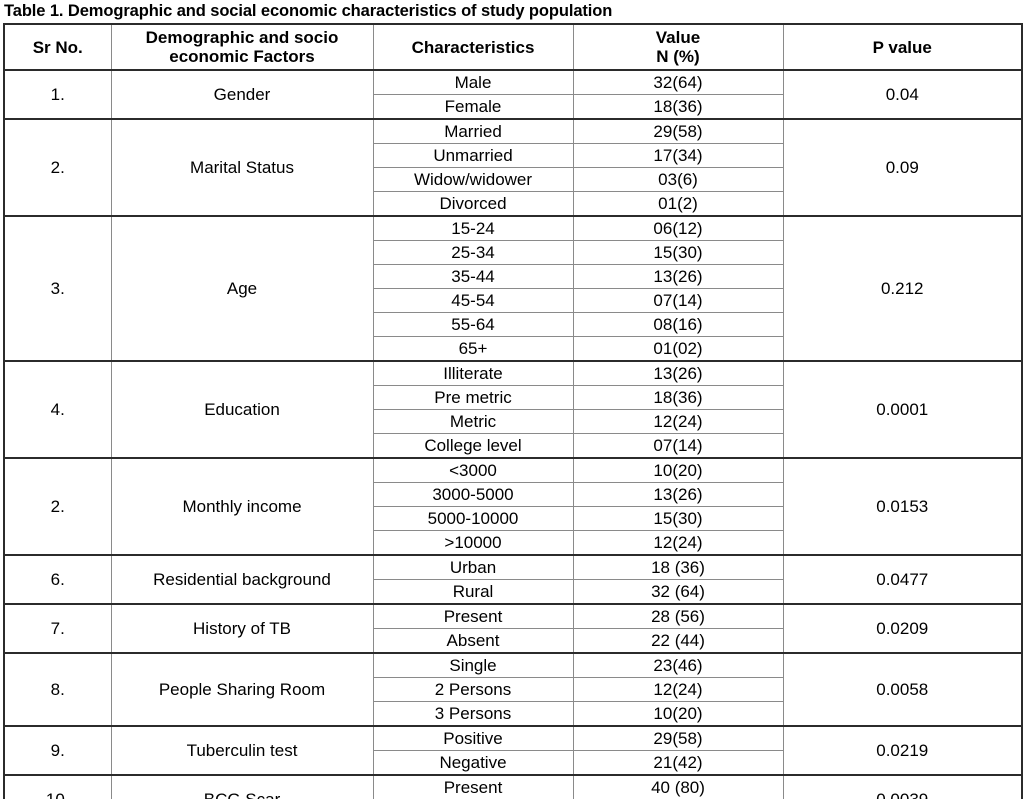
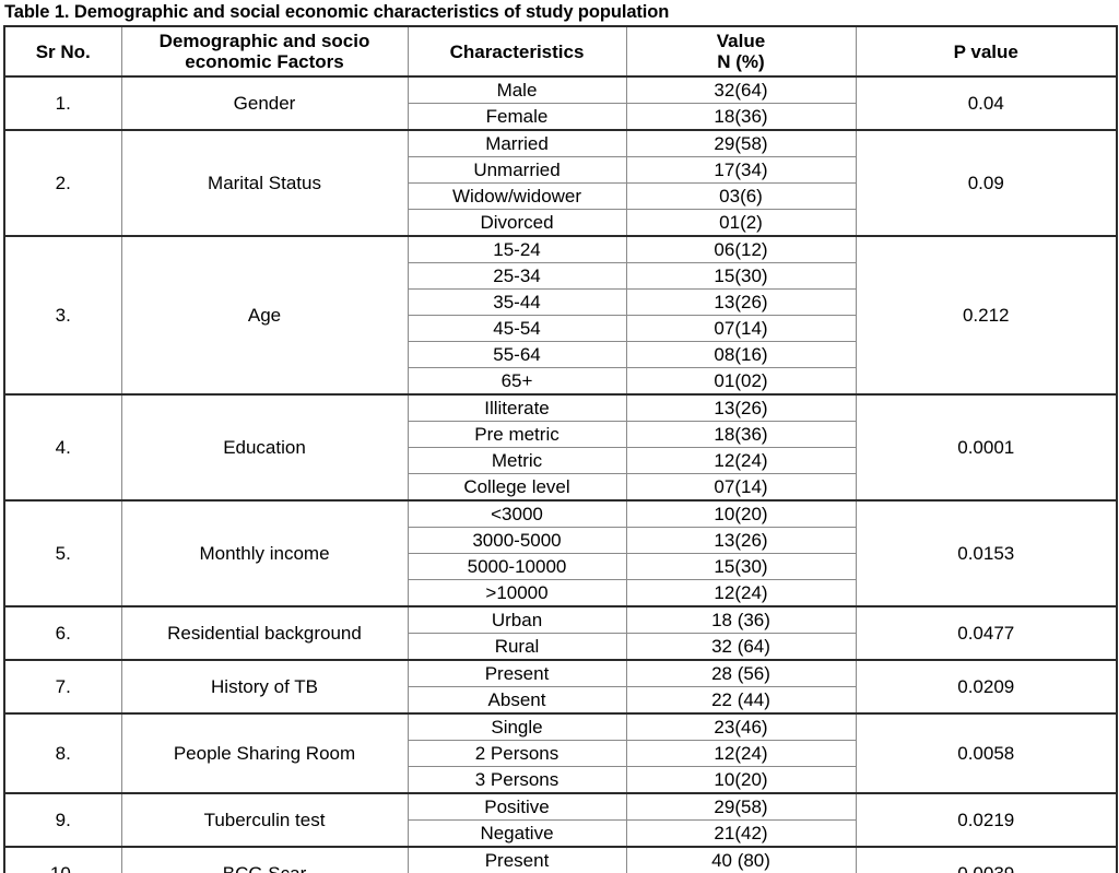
  Table 1. Demographic and social economic characteristics of study population
  Sr No.	Demographic and socio economic Factors	Characteristics	Value N (%)	P value
  1.	Gender	Male	32(64)	0.04
  Female	18(36)
  2.	Marital Status	Married	29(58)	0.09
  Unmarried	17(34)
  Widow/widower	03(6)
  Divorced	01(2)
  3.	Age	15-24	06(12)	0.212
  25-34	15(30)
  35-44	13(26)
  45-54	07(14)
  55-64	08(16)
  65+	01(02)
  4.	Education	Illiterate	13(26)	0.0001
  Pre metric	18(36)
  Metric	12(24)
  College level	07(14)
- 2.	Monthly income	<3000	10(20)	0.0153
+ 5.	Monthly income	<3000	10(20)	0.0153
  3000-5000	13(26)
  5000-10000	15(30)
  >10000	12(24)
  6.	Residential background	Urban	18 (36)	0.0477
  Rural	32 (64)
  7.	History of TB	Present	28 (56)	0.0209
  Absent	22 (44)
  8.	People Sharing Room	Single	23(46)	0.0058
  2 Persons	12(24)
  3 Persons	10(20)
  9.	Tuberculin test	Positive	29(58)	0.0219
  Negative	21(42)
